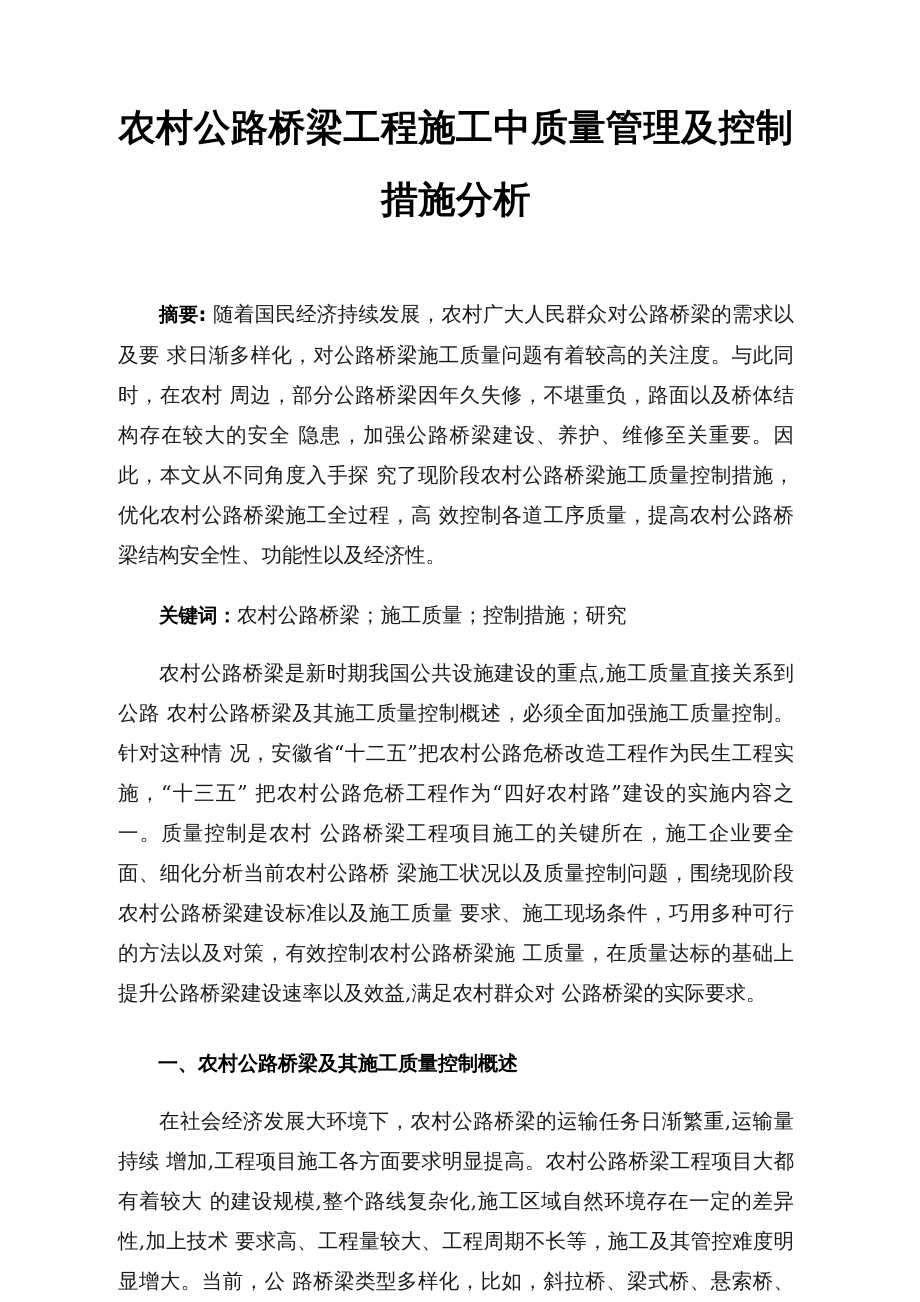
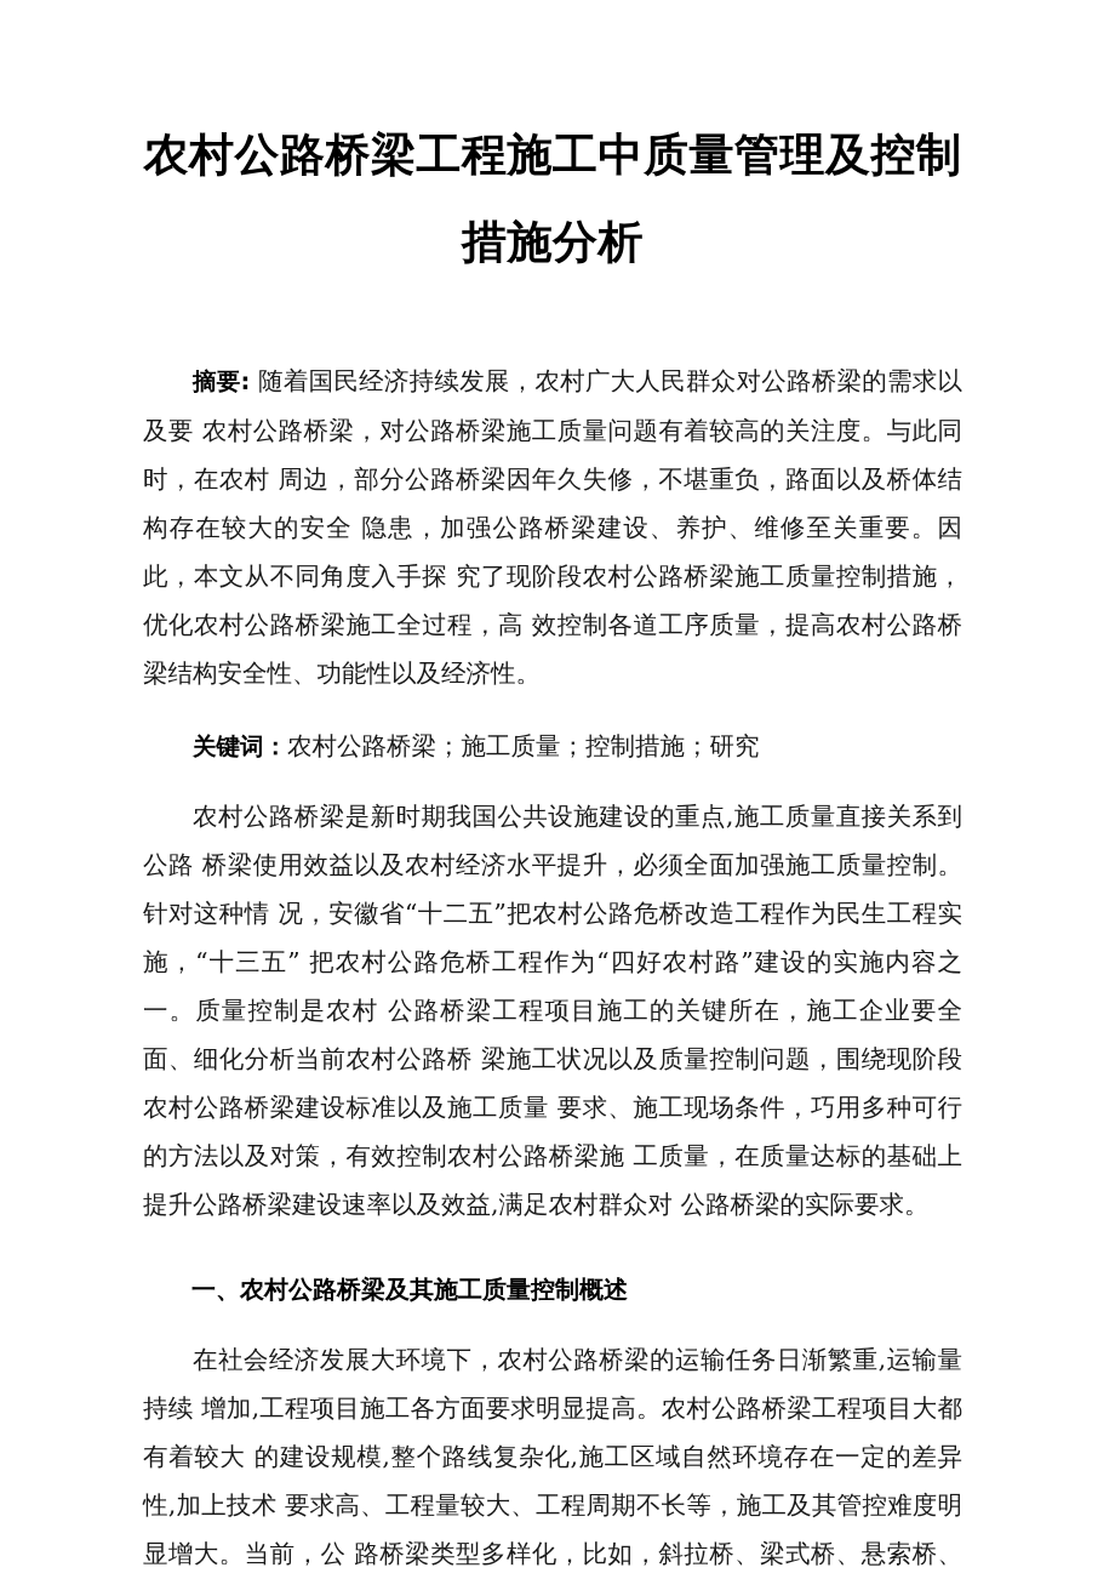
  农村公路桥梁工程施工中质量管理及控制措施分析
- 摘要: 随着国民经济持续发展，农村广大人民群众对公路桥梁的需求以及要 求日渐多样化，对公路桥梁施工质量问题有着较高的关注度。与此同时，在农村 周边，部分公路桥梁因年久失修，不堪重负，路面以及桥体结构存在较大的安全 隐患，加强公路桥梁建设、养护、维修至关重要。因此，本文从不同角度入手探 究了现阶段农村公路桥梁施工质量控制措施，优化农村公路桥梁施工全过程，高 效控制各道工序质量，提高农村公路桥梁结构安全性、功能性以及经济性。
+ 摘要: 随着国民经济持续发展，农村广大人民群众对公路桥梁的需求以及要 农村公路桥梁，对公路桥梁施工质量问题有着较高的关注度。与此同时，在农村 周边，部分公路桥梁因年久失修，不堪重负，路面以及桥体结构存在较大的安全 隐患，加强公路桥梁建设、养护、维修至关重要。因此，本文从不同角度入手探 究了现阶段农村公路桥梁施工质量控制措施，优化农村公路桥梁施工全过程，高 效控制各道工序质量，提高农村公路桥梁结构安全性、功能性以及经济性。
  关键词：农村公路桥梁；施工质量；控制措施；研究
- 农村公路桥梁是新时期我国公共设施建设的重点,施工质量直接关系到公路 农村公路桥梁及其施工质量控制概述，必须全面加强施工质量控制。针对这种情 况，安徽省“十二五”把农村公路危桥改造工程作为民生工程实施，“十三五” 把农村公路危桥工程作为“四好农村路”建设的实施内容之一。质量控制是农村 公路桥梁工程项目施工的关键所在，施工企业要全面、细化分析当前农村公路桥 梁施工状况以及质量控制问题，围绕现阶段农村公路桥梁建设标准以及施工质量 要求、施工现场条件，巧用多种可行的方法以及对策，有效控制农村公路桥梁施 工质量，在质量达标的基础上提升公路桥梁建设速率以及效益,满足农村群众对 公路桥梁的实际要求。
+ 农村公路桥梁是新时期我国公共设施建设的重点,施工质量直接关系到公路 桥梁使用效益以及农村经济水平提升，必须全面加强施工质量控制。针对这种情 况，安徽省“十二五”把农村公路危桥改造工程作为民生工程实施，“十三五” 把农村公路危桥工程作为“四好农村路”建设的实施内容之一。质量控制是农村 公路桥梁工程项目施工的关键所在，施工企业要全面、细化分析当前农村公路桥 梁施工状况以及质量控制问题，围绕现阶段农村公路桥梁建设标准以及施工质量 要求、施工现场条件，巧用多种可行的方法以及对策，有效控制农村公路桥梁施 工质量，在质量达标的基础上提升公路桥梁建设速率以及效益,满足农村群众对 公路桥梁的实际要求。
  一、农村公路桥梁及其施工质量控制概述
  在社会经济发展大环境下，农村公路桥梁的运输任务日渐繁重,运输量持续 增加,工程项目施工各方面要求明显提高。农村公路桥梁工程项目大都有着较大 的建设规模,整个路线复杂化,施工区域自然环境存在一定的差异性,加上技术 要求高、工程量较大、工程周期不长等，施工及其管控难度明显增大。当前，公 路桥梁类型多样化，比如，斜拉桥、梁式桥、悬索桥、
